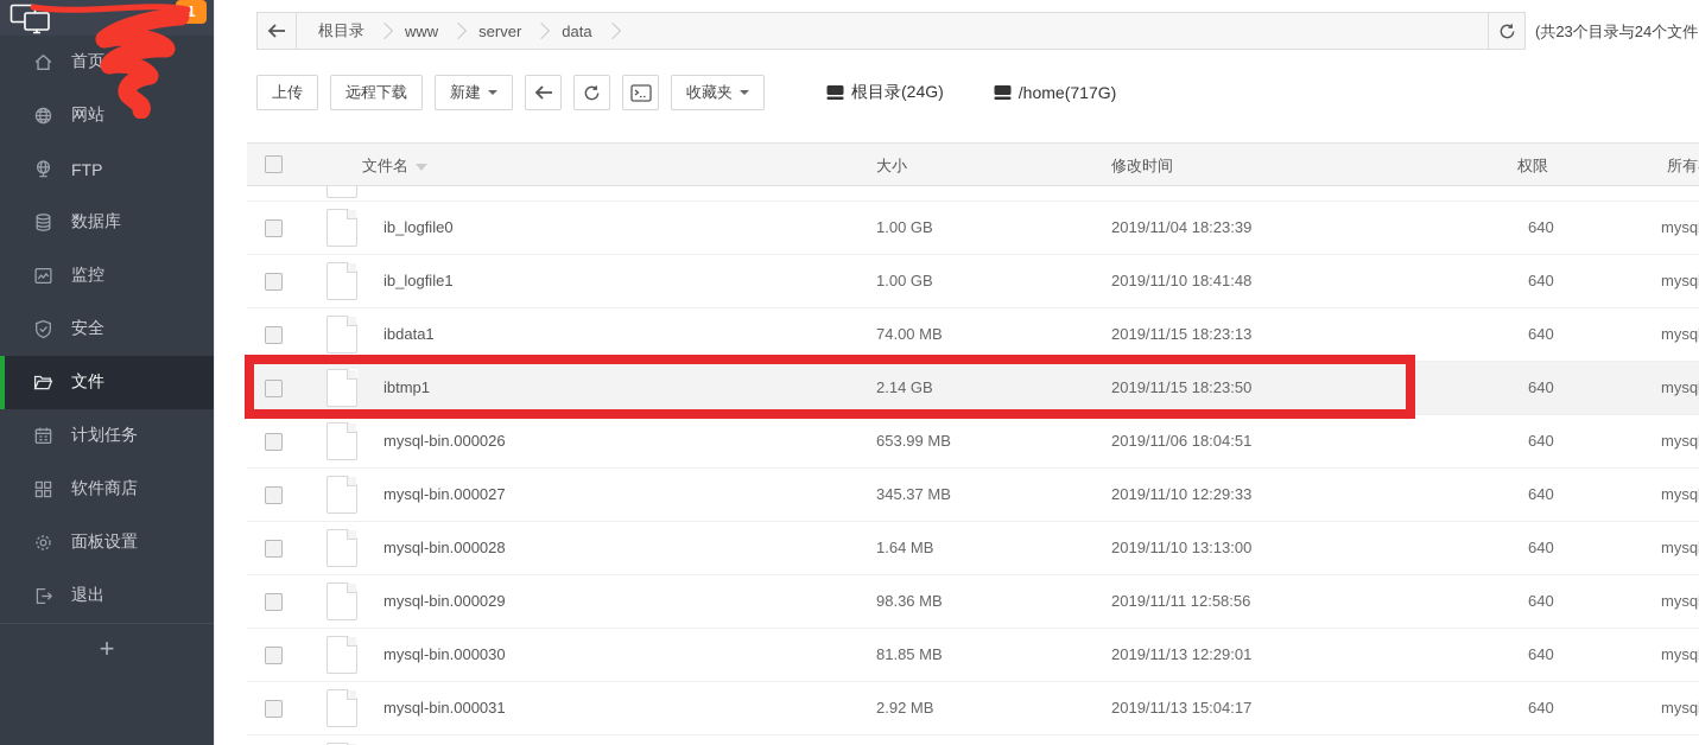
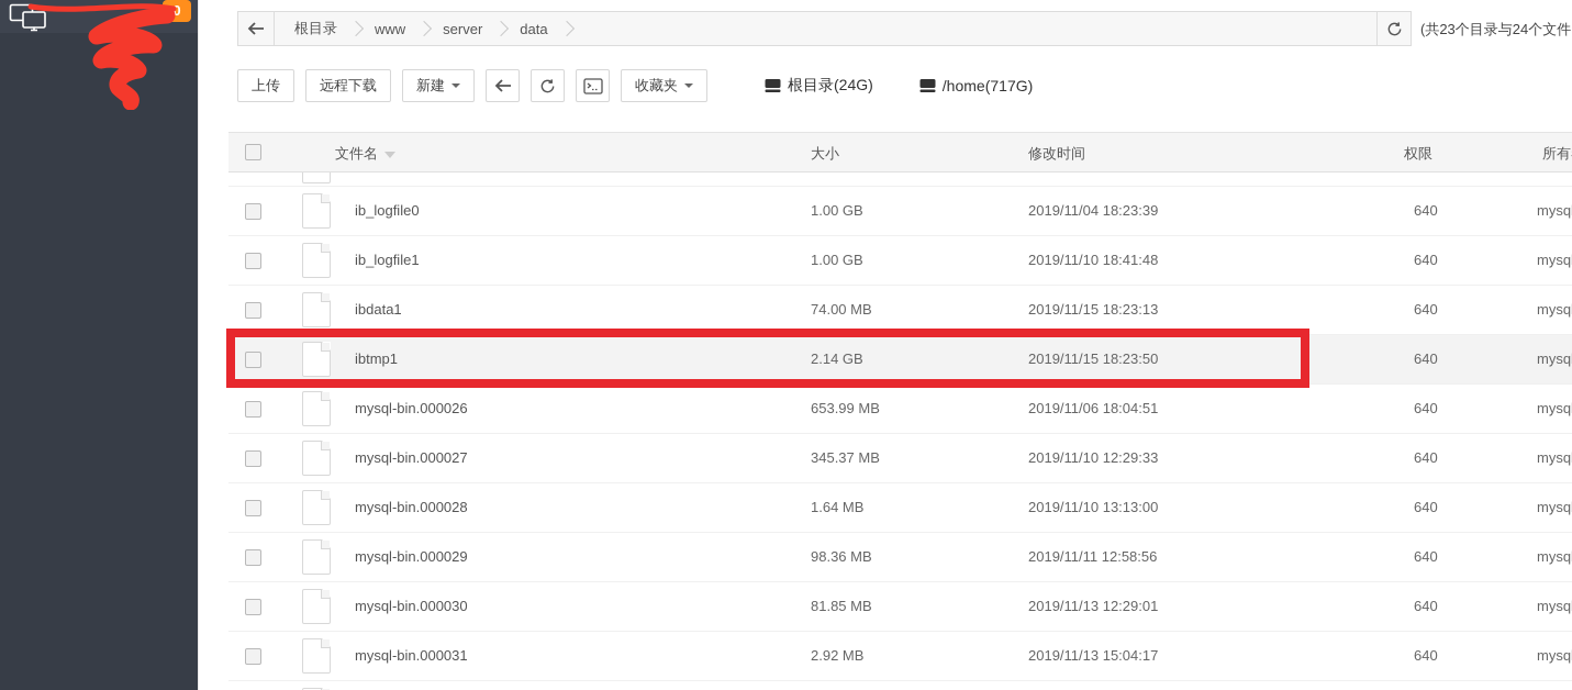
- 1
+ 0
- 首页
- 网站
- FTP
- 数据库
- 监控
- 安全
- 文件
- 计划任务
- 软件商店
- 面板设置
- 退出
- +
  根目录
  www
  server
  data
  (共23个目录与24个文件
  上传
  远程下载
  新建
  收藏夹
  根目录(24G)
  /home(717G)
  文件名
  大小
  修改时间
  权限
  ib_logfile0
  1.00 GB
  2019/11/04 18:23:39
  640
  mysq
  ib_logfile1
  1.00 GB
  2019/11/10 18:41:48
  640
  mysq
  ibdata1
  74.00 MB
  2019/11/15 18:23:13
  640
  mysq
  ibtmp1
  2.14 GB
  2019/11/15 18:23:50
  640
  mysq
  mysql-bin.000026
  653.99 MB
  2019/11/06 18:04:51
  640
  mysq
  mysql-bin.000027
  345.37 MB
  2019/11/10 12:29:33
  640
  mysq
  mysql-bin.000028
  1.64 MB
  2019/11/10 13:13:00
  640
  mysq
  mysql-bin.000029
  98.36 MB
  2019/11/11 12:58:56
  640
  mysq
  mysql-bin.000030
  81.85 MB
  2019/11/13 12:29:01
  640
  mysq
  mysql-bin.000031
  2.92 MB
  2019/11/13 15:04:17
  640
  mysq
